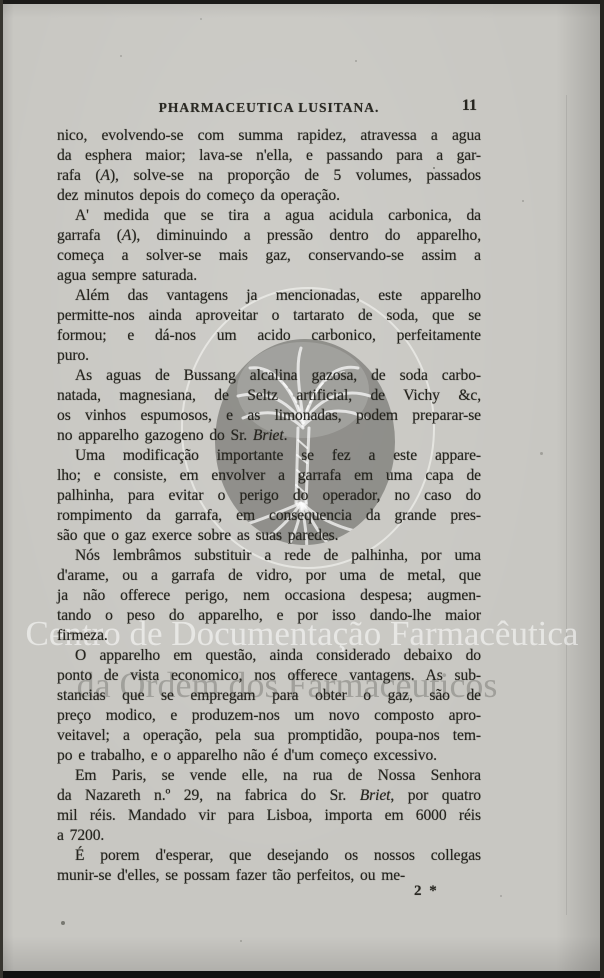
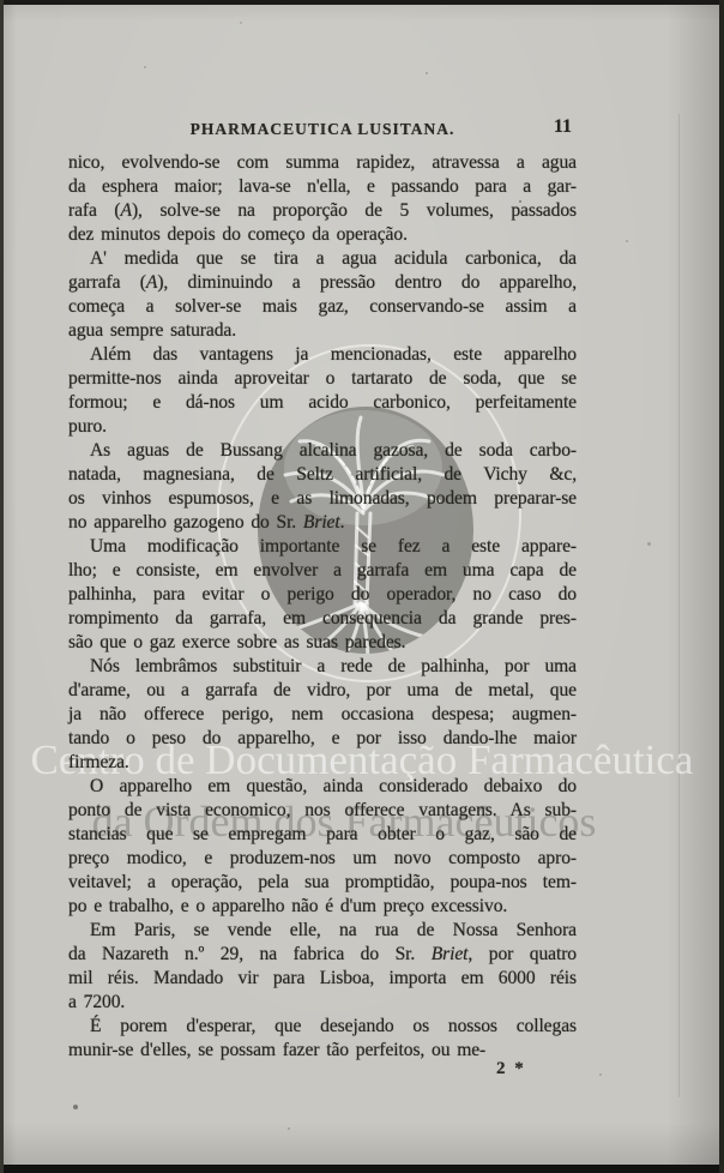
  Centro de Documentação Farmacêutica
  da Ordem dos Farmacêuticos
  PHARMACEUTICA LUSITANA.
  11
  nico, evolvendo-se com summa rapidez, atravessa a agua
  da esphera maior; lava-se n'ella, e passando para a gar-
  rafa (A), solve-se na proporção de 5 volumes, passados
  dez minutos depois do começo da operação.
  A' medida que se tira a agua acidula carbonica, da
  garrafa (A), diminuindo a pressão dentro do apparelho,
  começa a solver-se mais gaz, conservando-se assim a
  agua sempre saturada.
  Além das vantagens ja mencionadas, este apparelho
  permitte-nos ainda aproveitar o tartarato de soda, que se
  formou; e dá-nos um acido carbonico, perfeitamente
  puro.
  As aguas de Bussang alcalina gazosa, de soda carbo-
  natada, magnesiana, de Seltz artificial, de Vichy &c,
  os vinhos espumosos, e as limonadas, podem preparar-se
  no apparelho gazogeno do Sr. Briet.
  Uma modificação importante se fez a este appare-
  lho; e consiste, em envolver a garrafa em uma capa de
  palhinha, para evitar o perigo do operador, no caso do
  rompimento da garrafa, em consequencia da grande pres-
  são que o gaz exerce sobre as suas paredes.
  Nós lembrâmos substituir a rede de palhinha, por uma
  d'arame, ou a garrafa de vidro, por uma de metal, que
  ja não offerece perigo, nem occasiona despesa; augmen-
  tando o peso do apparelho, e por isso dando-lhe maior
  firmeza.
  O apparelho em questão, ainda considerado debaixo do
  ponto de vista economico, nos offerece vantagens. As sub-
  stancias que se empregam para obter o gaz, são de
  preço modico, e produzem-nos um novo composto apro-
  veitavel; a operação, pela sua promptidão, poupa-nos tem-
- po e trabalho, e o apparelho não é d'um começo excessivo.
+ po e trabalho, e o apparelho não é d'um preço excessivo.
  Em Paris, se vende elle, na rua de Nossa Senhora
  da Nazareth n.º 29, na fabrica do Sr. Briet, por quatro
  mil réis. Mandado vir para Lisboa, importa em 6000 réis
  a 7200.
  É porem d'esperar, que desejando os nossos collegas
  munir-se d'elles, se possam fazer tão perfeitos, ou me-
  2 *
